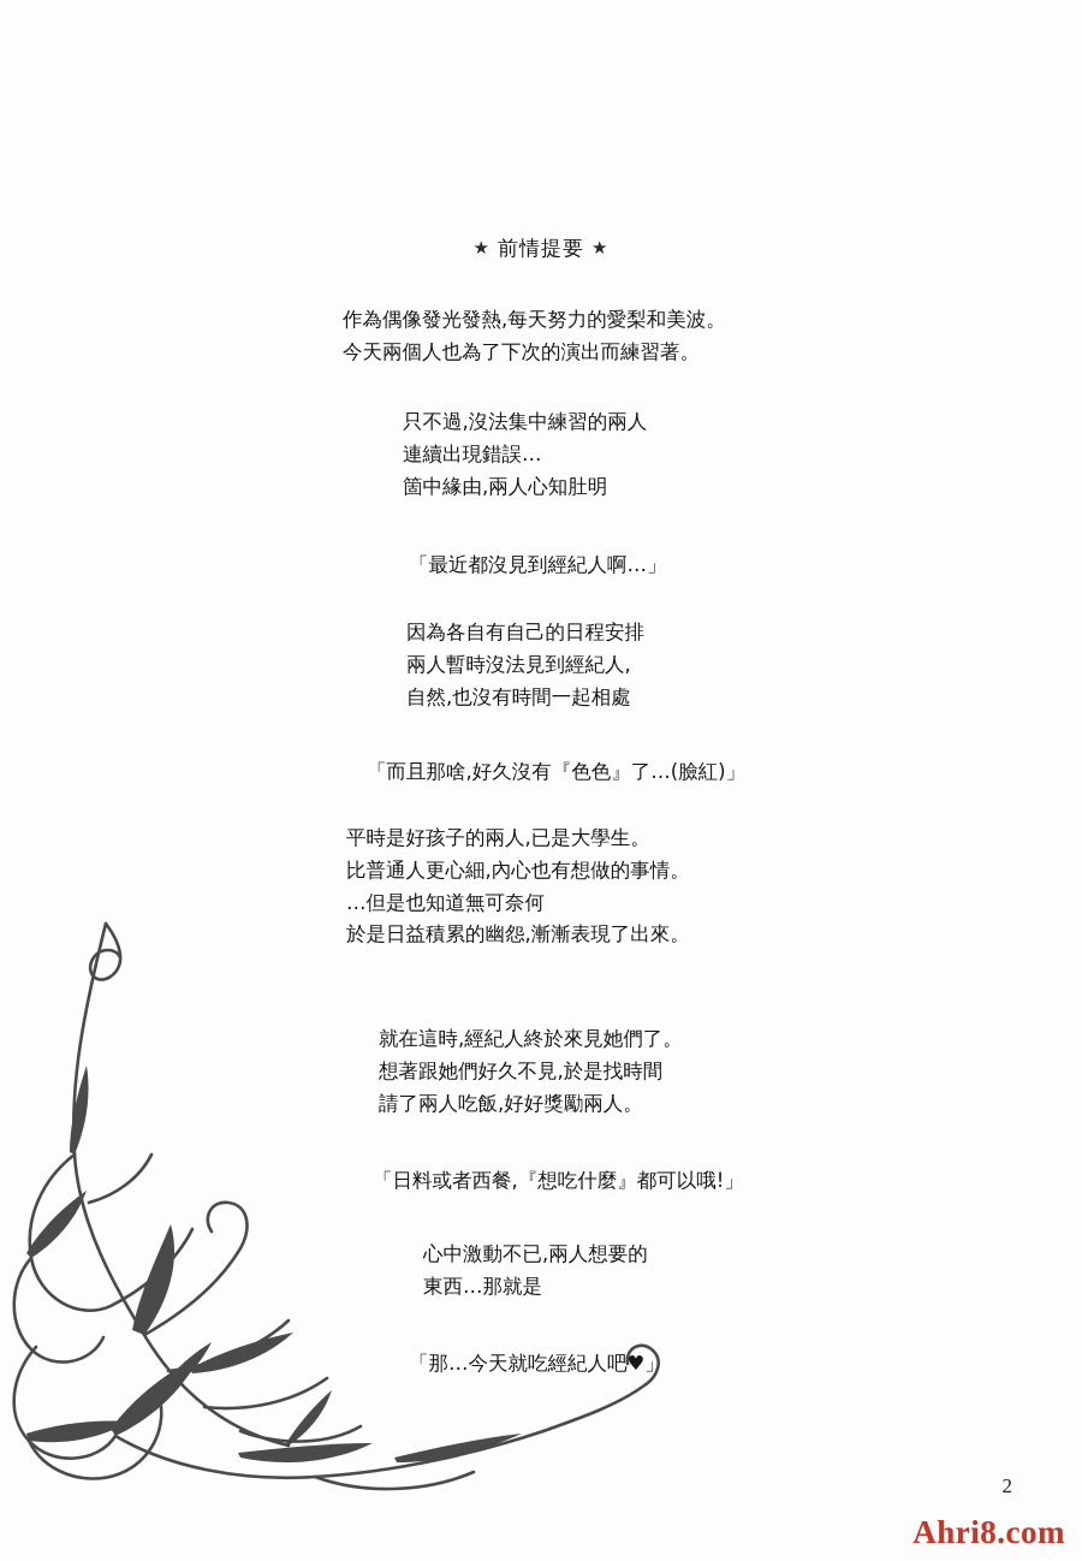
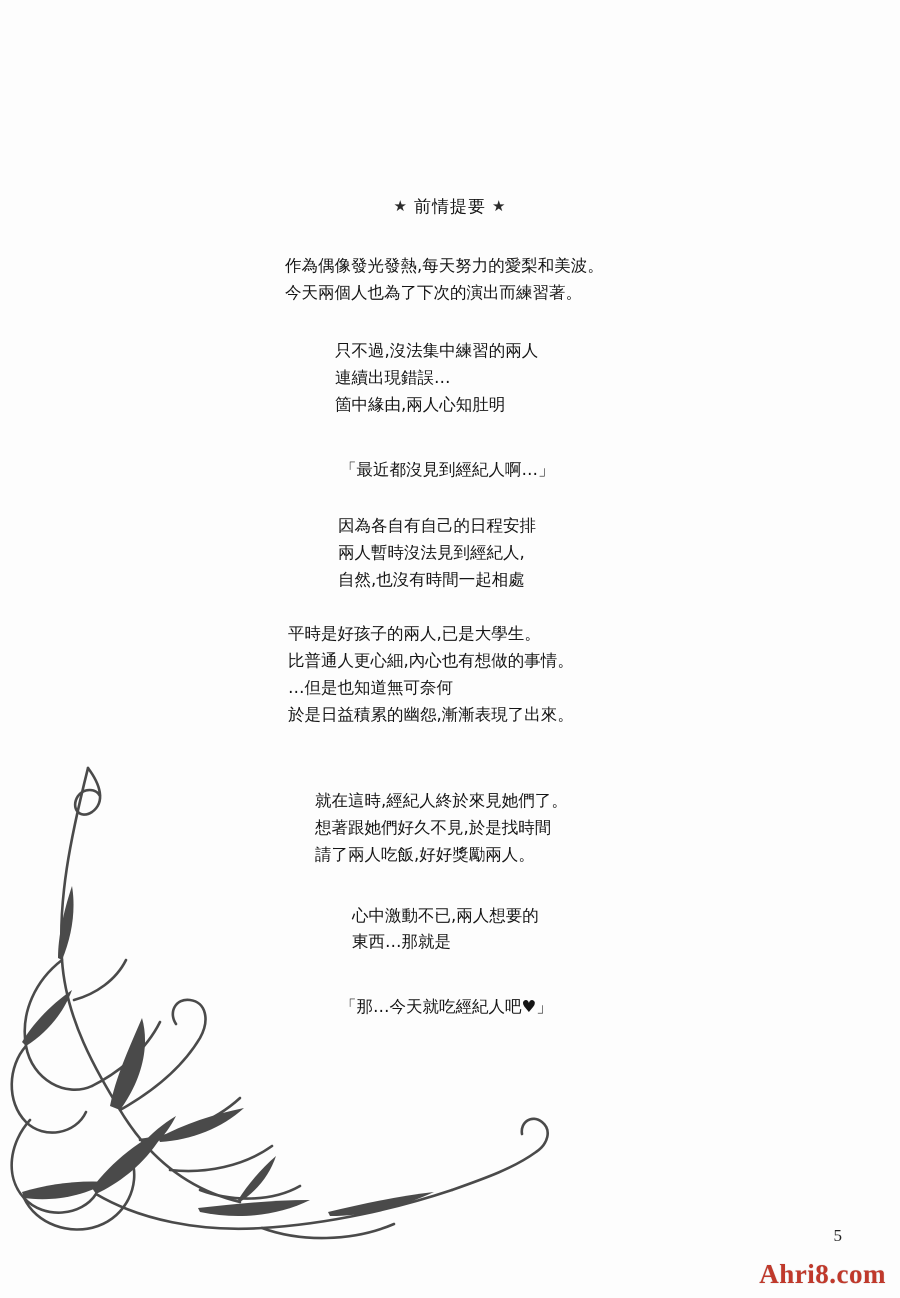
  ★ 前情提要 ★
  作為偶像發光發熱,每天努力的愛梨和美波。
  今天兩個人也為了下次的演出而練習著。
  只不過,沒法集中練習的兩人
  連續出現錯誤…
  箇中緣由,兩人心知肚明
  「最近都沒見到經紀人啊…」
  因為各自有自己的日程安排
  兩人暫時沒法見到經紀人,
  自然,也沒有時間一起相處
- 「而且那啥,好久沒有『色色』了…(臉紅)」
  平時是好孩子的兩人,已是大學生。
  比普通人更心細,內心也有想做的事情。
  …但是也知道無可奈何
  於是日益積累的幽怨,漸漸表現了出來。
  就在這時,經紀人終於來見她們了。
  想著跟她們好久不見,於是找時間
  請了兩人吃飯,好好獎勵兩人。
- 「日料或者西餐,『想吃什麼』都可以哦!」
  心中激動不已,兩人想要的
  東西…那就是
  「那…今天就吃經紀人吧♥」
- 2
+ 5
  Ahri8.com
